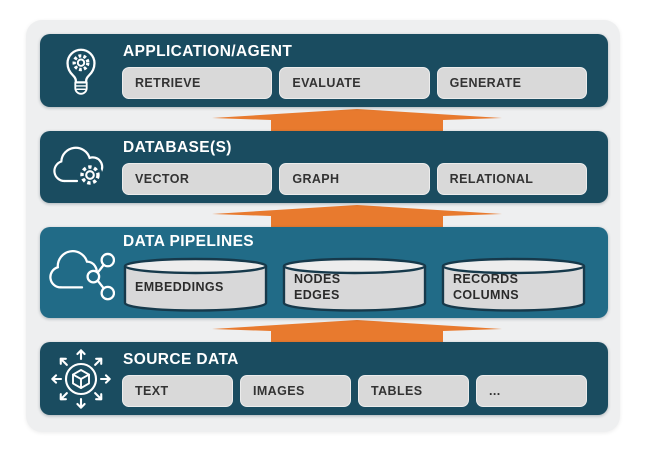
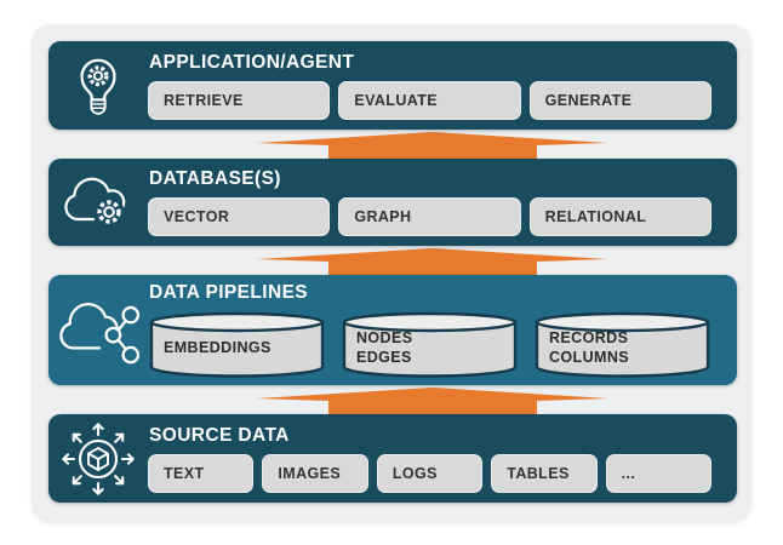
  APPLICATION/AGENT
  RETRIEVE
  EVALUATE
  GENERATE
  DATABASE(S)
  VECTOR
  GRAPH
  RELATIONAL
  DATA PIPELINES
  EMBEDDINGS
  NODES
  EDGES
  RECORDS
  COLUMNS
  SOURCE DATA
  TEXT
  IMAGES
+ LOGS
  TABLES
  ...
